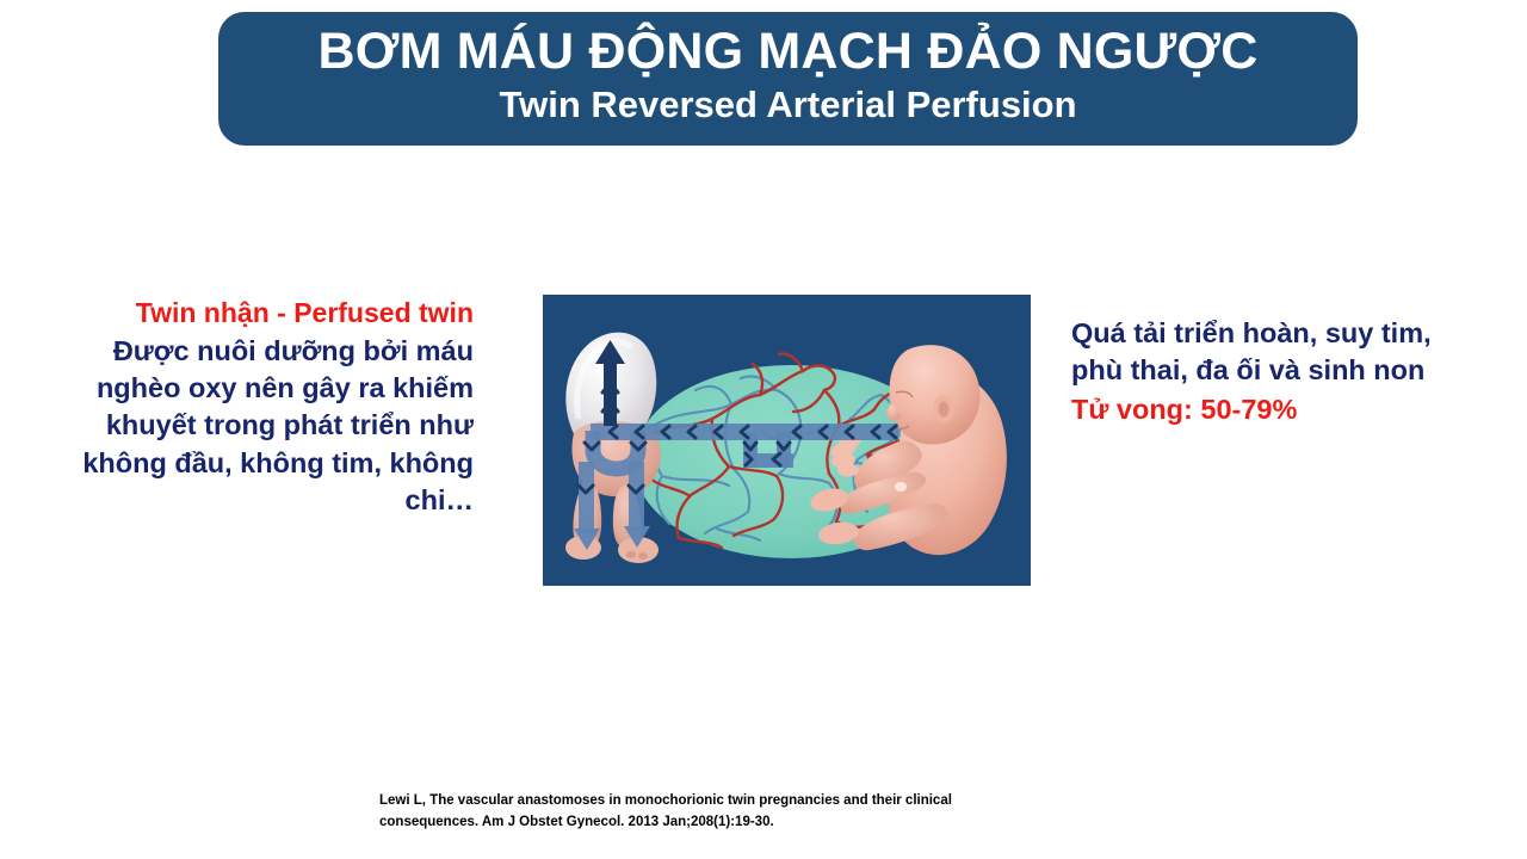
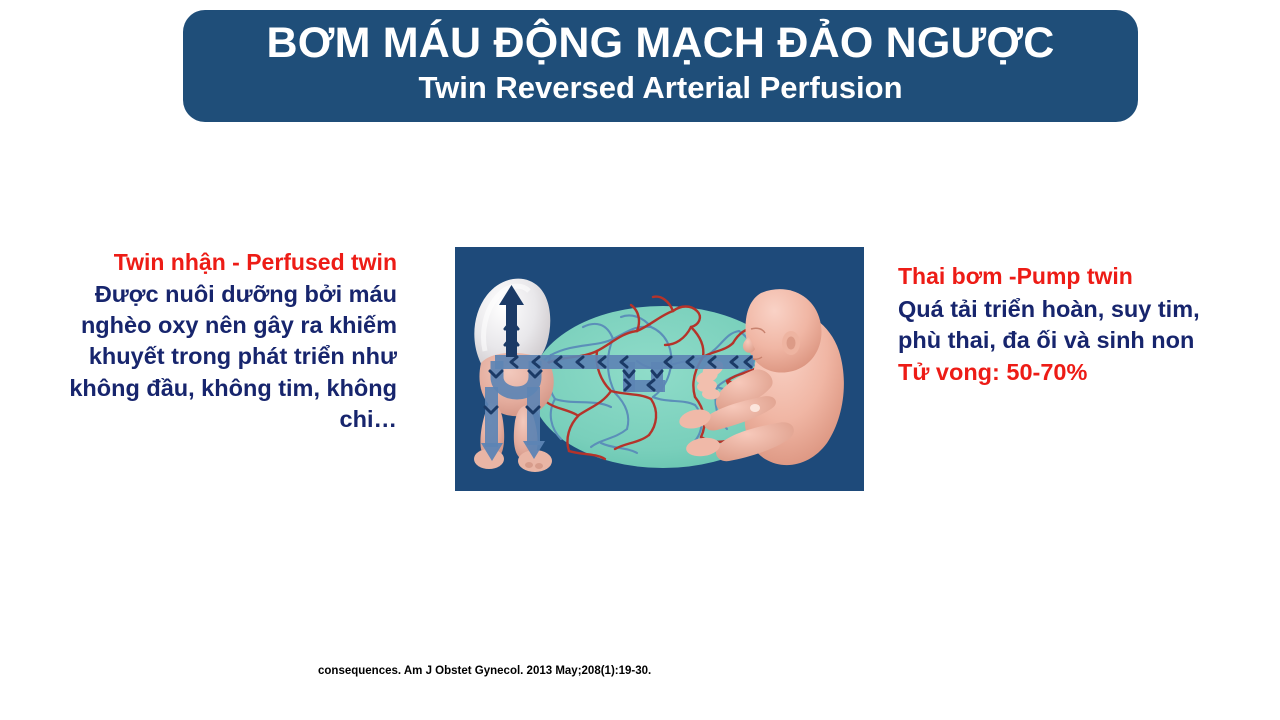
  BƠM MÁU ĐỘNG MẠCH ĐẢO NGƯỢC
  Twin Reversed Arterial Perfusion
  Twin nhận - Perfused twin
  Được nuôi dưỡng bởi máu nghèo oxy nên gây ra khiếm khuyết trong phát triển như không đầu, không tim, không chi…
+ Thai bơm -Pump twin
  Quá tải triển hoàn, suy tim, phù thai, đa ối và sinh non
- Tử vong: 50-79%
+ Tử vong: 50-70%
- Lewi L, The vascular anastomoses in monochorionic twin pregnancies and their clinical
- consequences. Am J Obstet Gynecol. 2013 Jan;208(1):19-30.
+ consequences. Am J Obstet Gynecol. 2013 May;208(1):19-30.
